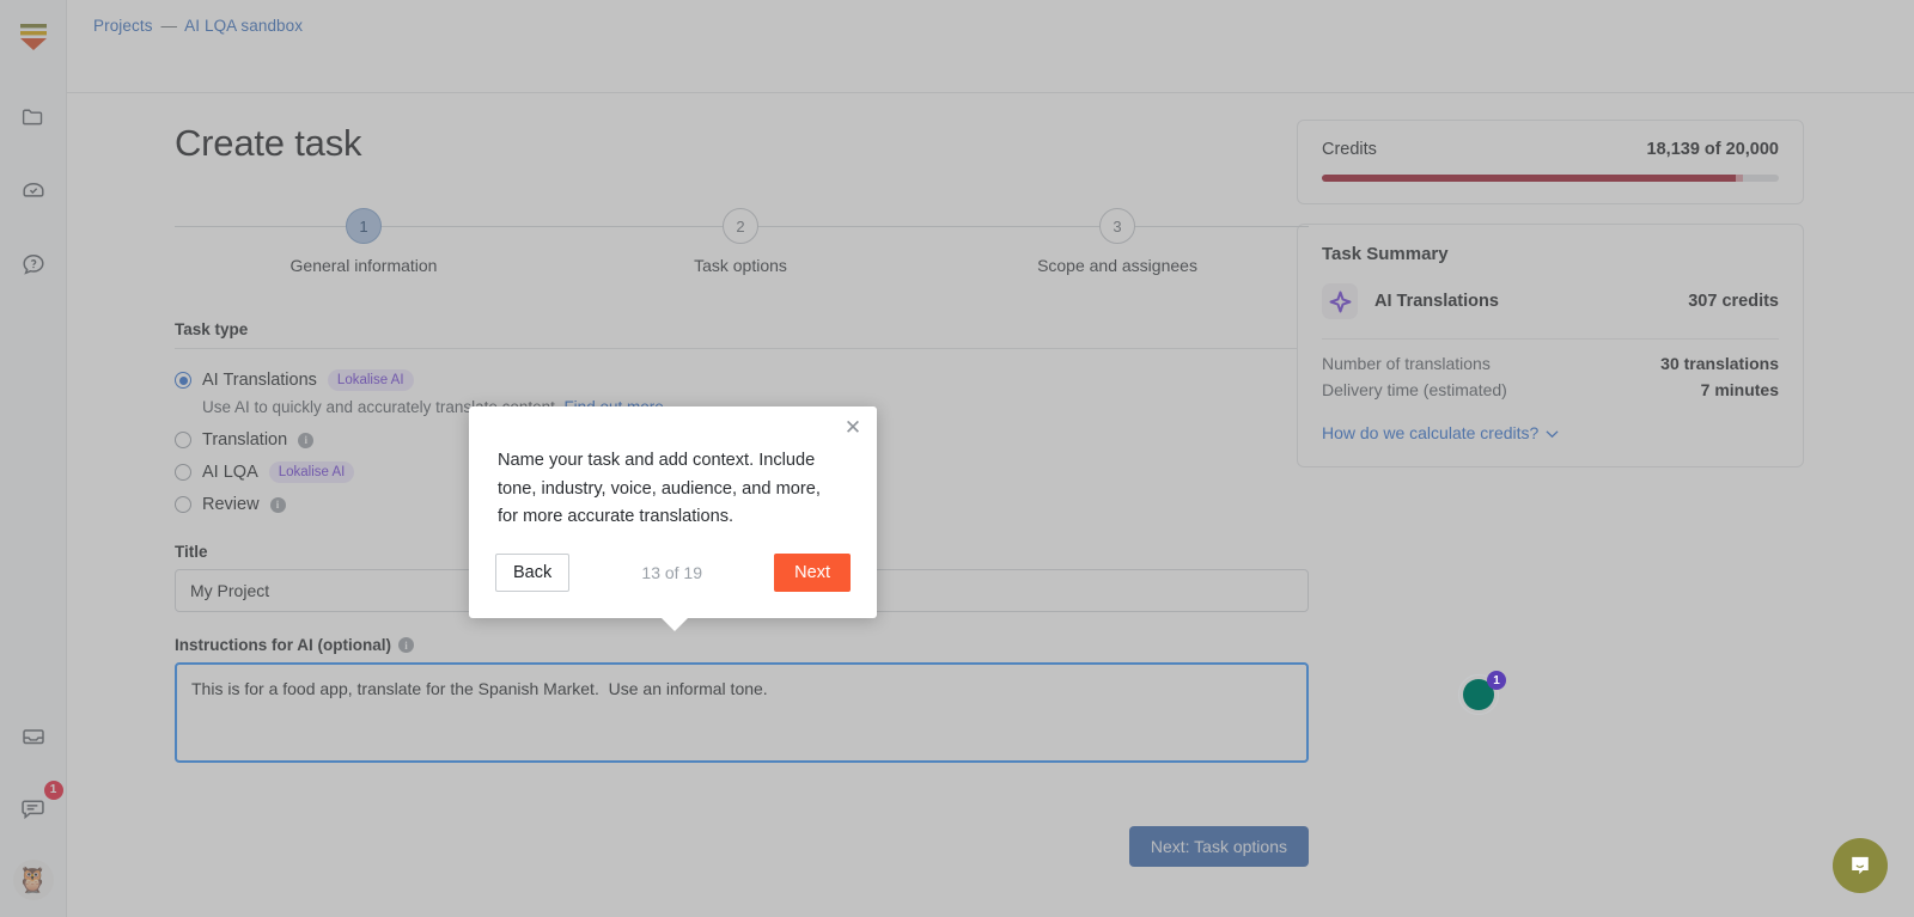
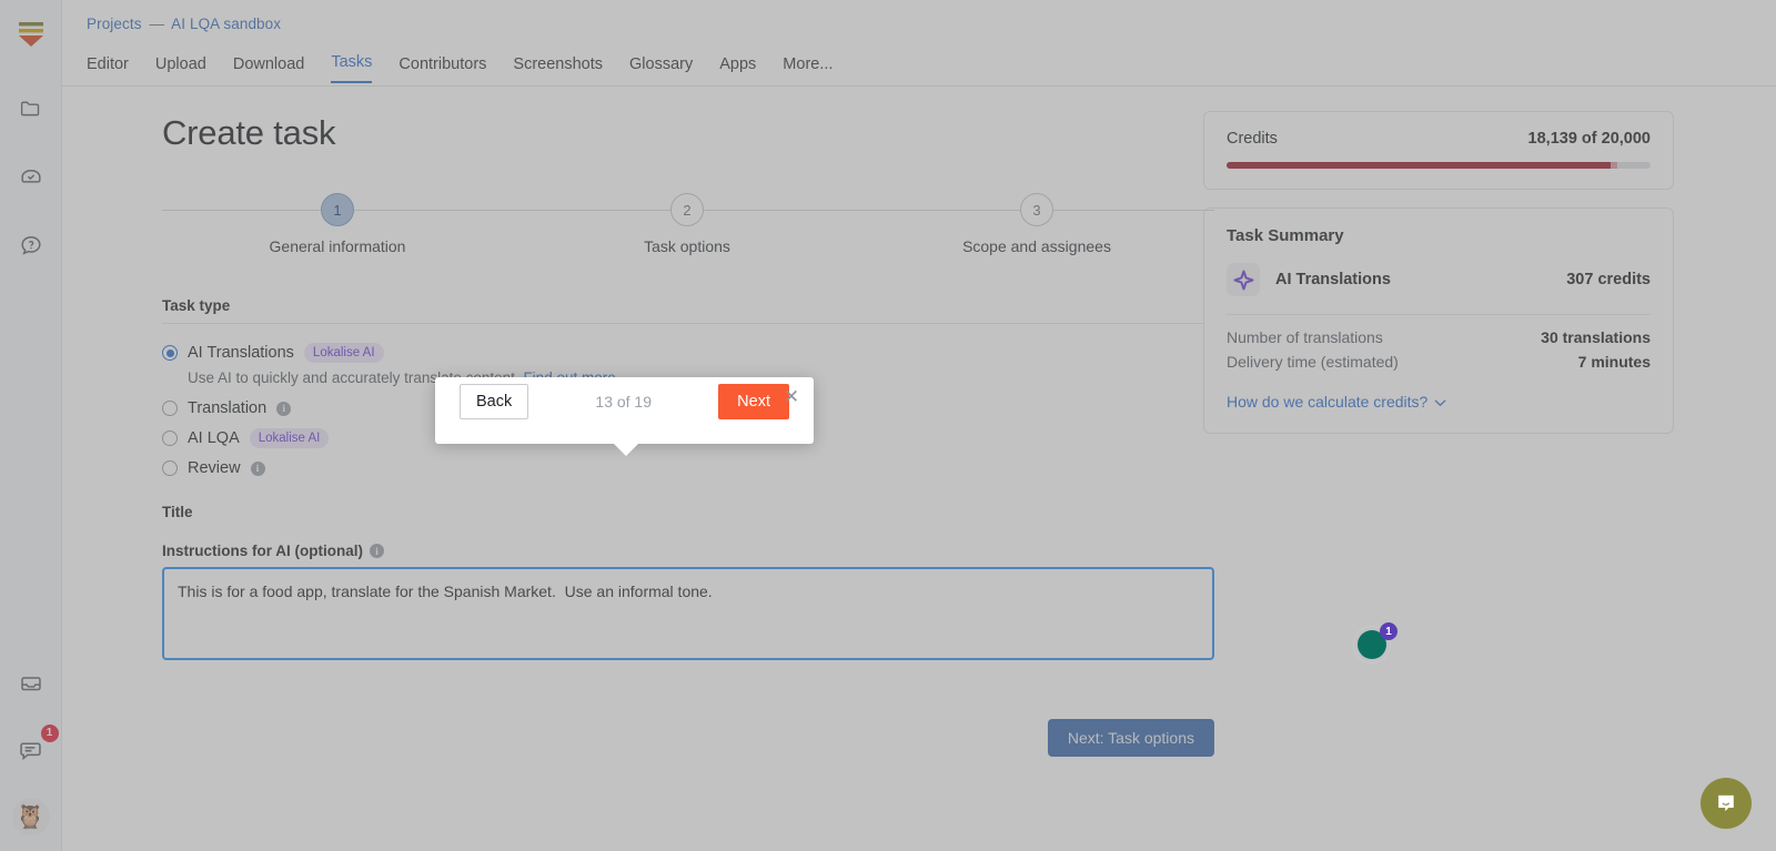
  1
  🦉
  Projects — AI LQA sandbox
+ Editor
+ Upload
+ Download
+ Tasks
+ Contributors
+ Screenshots
+ Glossary
+ Apps
+ More...
  Create task
  1
  General information
  2
  Task options
  3
  Scope and assignees
  Task type
  AI Translations
  Lokalise AI
  Translation
  i
  AI LQA
  Lokalise AI
  Review
  i
  Title
- My Project
  Instructions for AI (optional)
  i
  This is for a food app, translate for the Spanish Market. Use an informal tone.
  Next: Task options
  Credits
  18,139 of 20,000
  Task Summary
  AI Translations
  307 credits
  Number of translations
  30 translations
  Delivery time (estimated)
  7 minutes
  How do we calculate credits?
  1
  ✕
- Name your task and add context. Include tone, industry, voice, audience, and more, for more accurate translations.
  Back
  13 of 19
  Next
